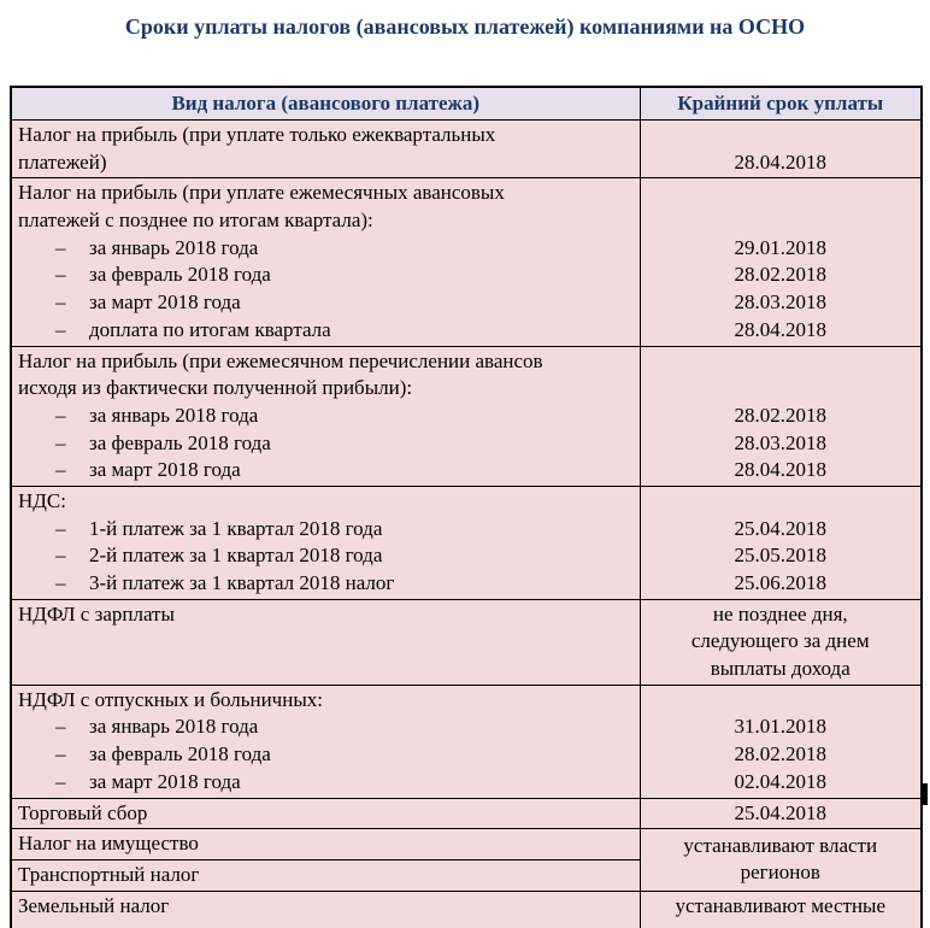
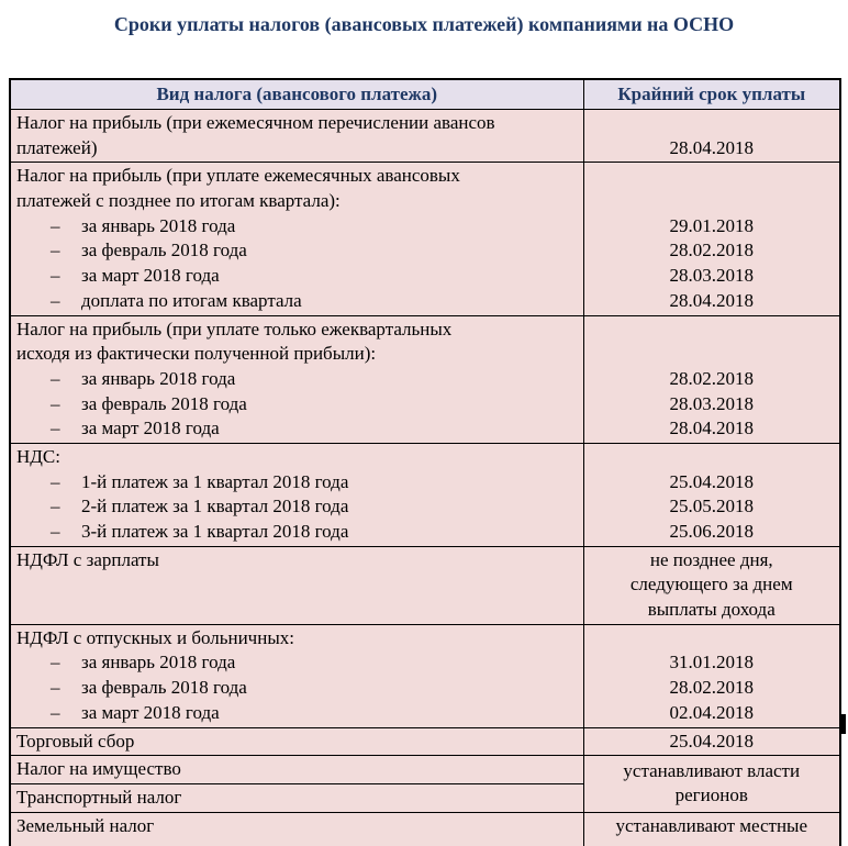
  Сроки уплаты налогов (авансовых платежей) компаниями на ОСНО
  Вид налога (авансового платежа)	Крайний срок уплаты
- Налог на прибыль (при уплате только ежеквартальных платежей)	28.04.2018
+ Налог на прибыль (при ежемесячном перечислении авансов платежей)	28.04.2018
  Налог на прибыль (при уплате ежемесячных авансовых платежей с позднее по итогам квартала): – за январь 2018 года – за февраль 2018 года – за март 2018 года – доплата по итогам квартала	29.01.2018 28.02.2018 28.03.2018 28.04.2018
- Налог на прибыль (при ежемесячном перечислении авансов исходя из фактически полученной прибыли): – за январь 2018 года – за февраль 2018 года – за март 2018 года	28.02.2018 28.03.2018 28.04.2018
+ Налог на прибыль (при уплате только ежеквартальных исходя из фактически полученной прибыли): – за январь 2018 года – за февраль 2018 года – за март 2018 года	28.02.2018 28.03.2018 28.04.2018
- НДС: – 1-й платеж за 1 квартал 2018 года – 2-й платеж за 1 квартал 2018 года – 3-й платеж за 1 квартал 2018 налог	25.04.2018 25.05.2018 25.06.2018
+ НДС: – 1-й платеж за 1 квартал 2018 года – 2-й платеж за 1 квартал 2018 года – 3-й платеж за 1 квартал 2018 года	25.04.2018 25.05.2018 25.06.2018
  НДФЛ с зарплаты	не позднее дня, следующего за днем выплаты дохода
  НДФЛ с отпускных и больничных: – за январь 2018 года – за февраль 2018 года – за март 2018 года	31.01.2018 28.02.2018 02.04.2018
  Торговый сбор	25.04.2018
  Налог на имущество	устанавливают власти регионов
  Транспортный налог
  Земельный налог	устанавливают местные
